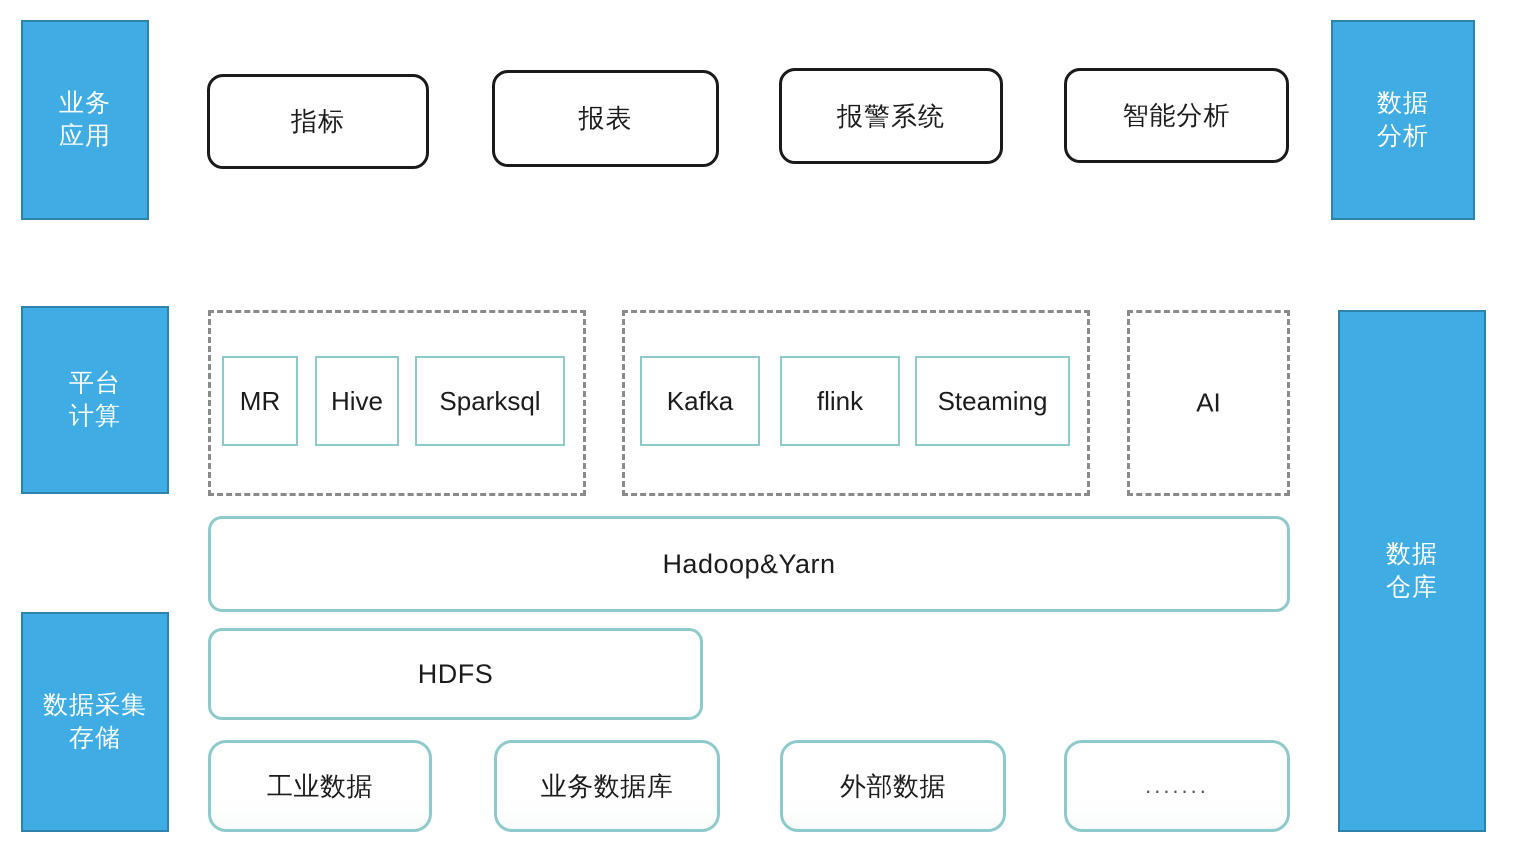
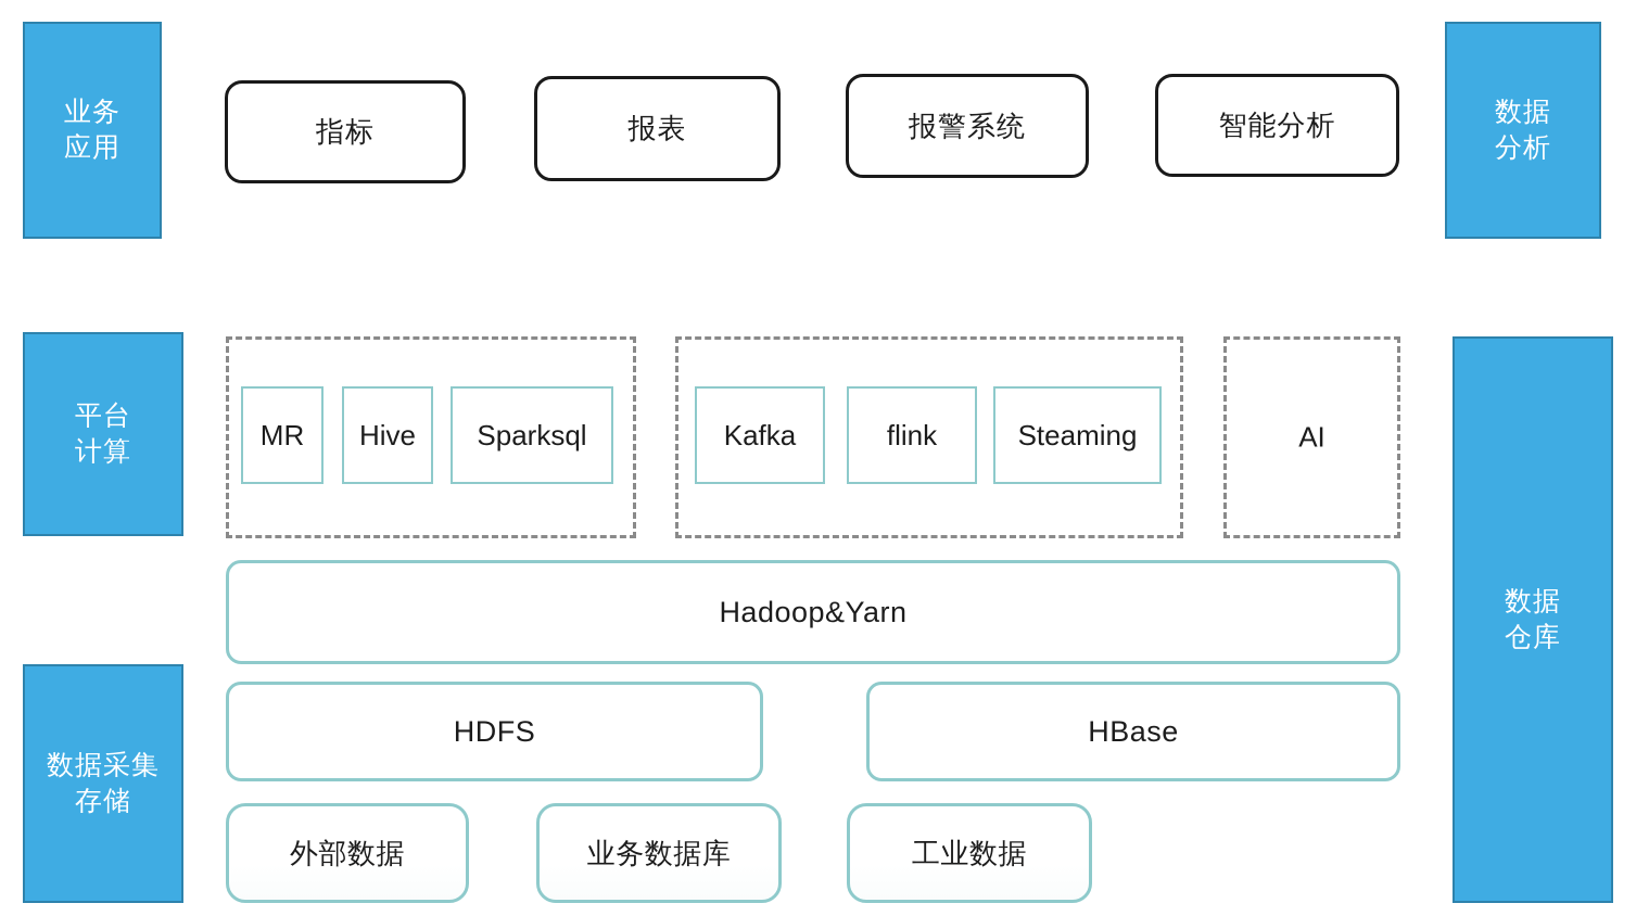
  业务
  应用
  数据
  分析
  平台
  计算
  数据
  仓库
  数据采集
  存储
  指标
  报表
  报警系统
  智能分析
  AI
  MR
  Hive
  Sparksql
  Kafka
  flink
  Steaming
  Hadoop&Yarn
  HDFS
+ HBase
- 工业数据
+ 外部数据
  业务数据库
- 外部数据
+ 工业数据
- .......
